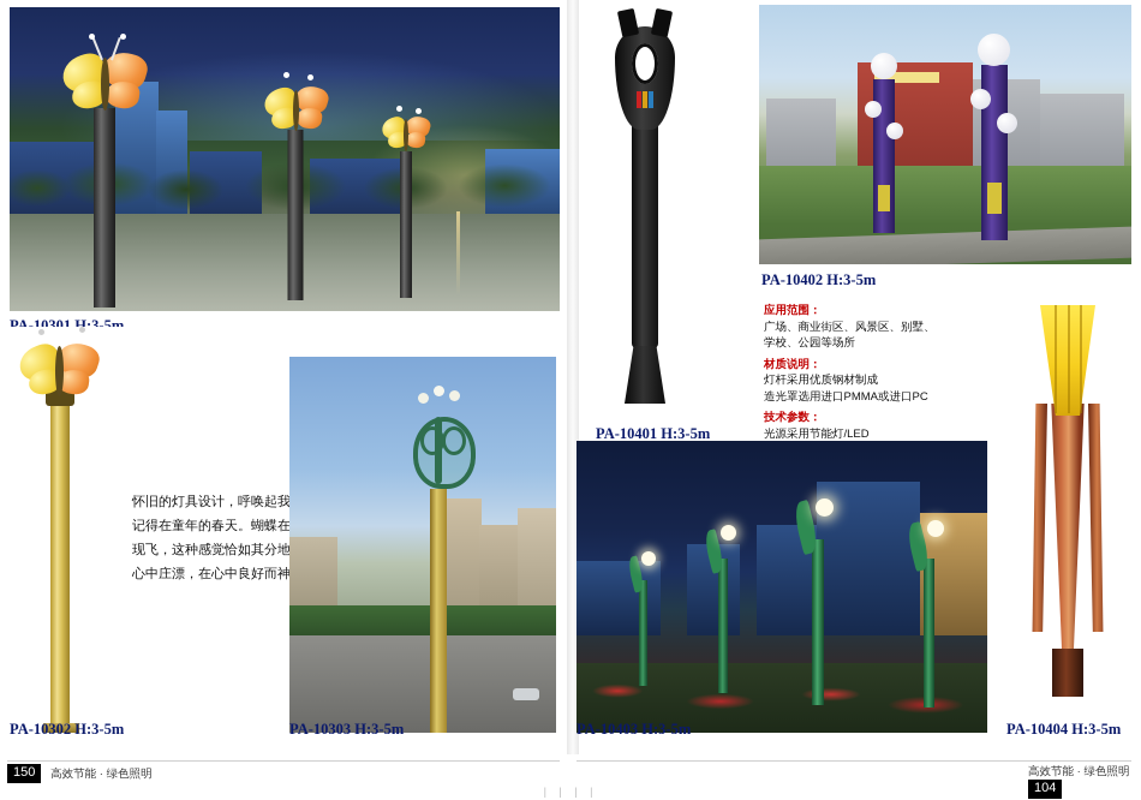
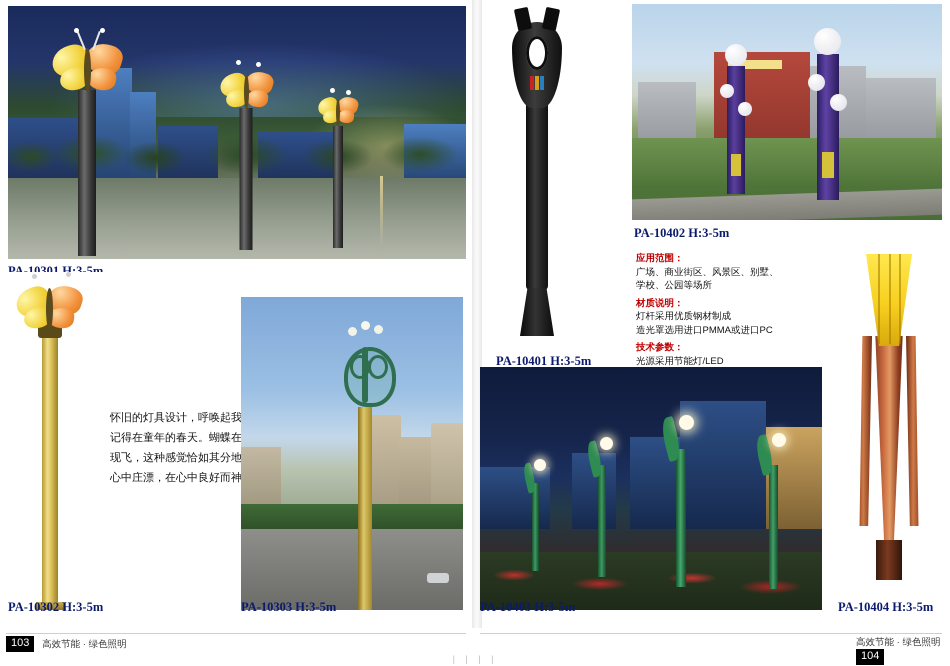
  PA-10301 H:3-5m
  PA-10302 H:3-5m
  PA-10303 H:3-5m
  PA-10401 H:3-5m
  PA-10402 H:3-5m
  应用范围：
  广场、商业街区、风景区、别墅、
  学校、公园等场所
  材质说明：
  灯杆采用优质钢材制成
  造光罩选用进口PMMA或进口PC
  技术参数：
  光源采用节能灯/LED
  PA-10403 H:3-5m
  PA-10404 H:3-5m
- 150 高效节能 · 绿色照明
+ 103 高效节能 · 绿色照明
  高效节能 · 绿色照明 104
  | | | |
